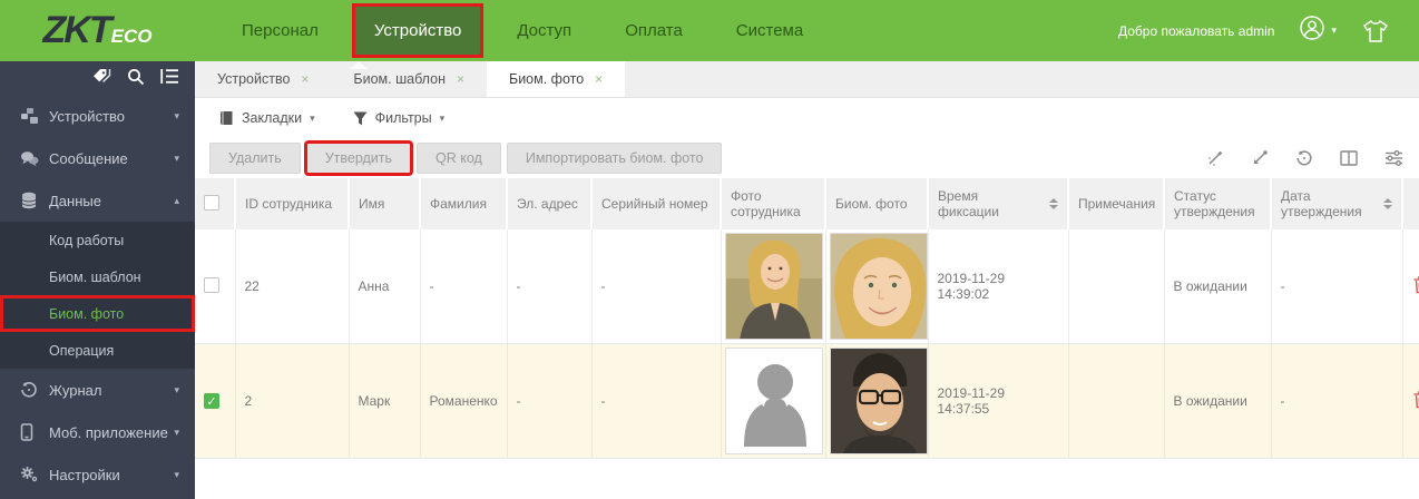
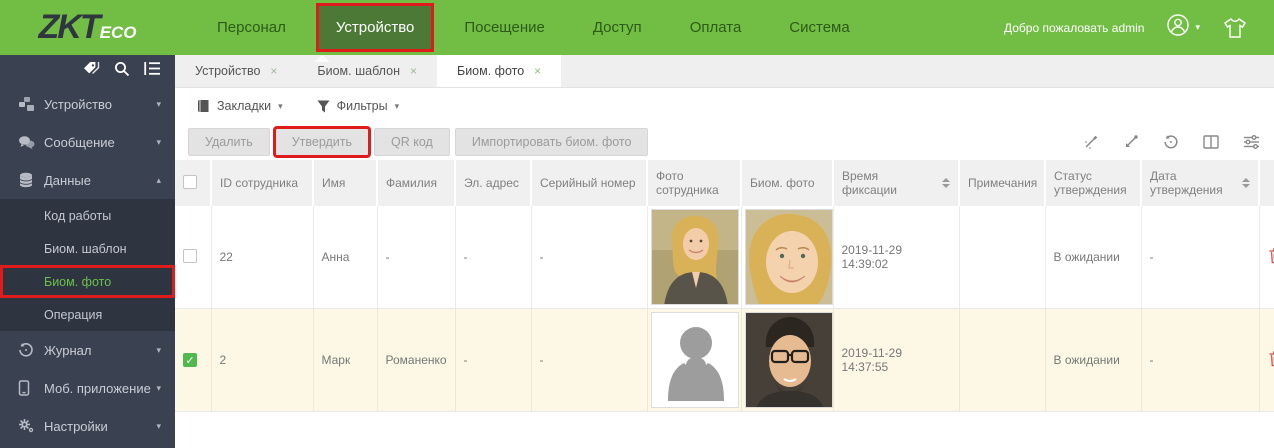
  ZKT
  ECO
  Персонал
  Устройство
+ Посещение
  Доступ
  Оплата
  Система
  Добро пожаловать admin
  ▾
  Устройство
  ▾
  Сообщение
  ▾
  Данные
  ▴
  Код работы
  Биом. шаблон
  Биом. фото
  Операция
  Журнал
  ▾
  Моб. приложение
  ▾
  Настройки
  ▾
  Устройство
  ×
  Биом. шаблон
  ×
  Биом. фото
  ×
  Закладки
  ▾
  Фильтры
  ▾
  Удалить
  Утвердить
  QR код
  Импортировать биом. фото
  	ID сотрудника	Имя	Фамилия	Эл. адрес	Серийный номер	Фото сотрудника	Биом. фото	Время фиксации	Примечания	Статус утверждения	Дата утверждения
  	22	Анна	-	-	-			2019-11-29 14:39:02		В ожидании	-
  ✓	2	Марк	Романенко	-	-			2019-11-29 14:37:55		В ожидании	-
